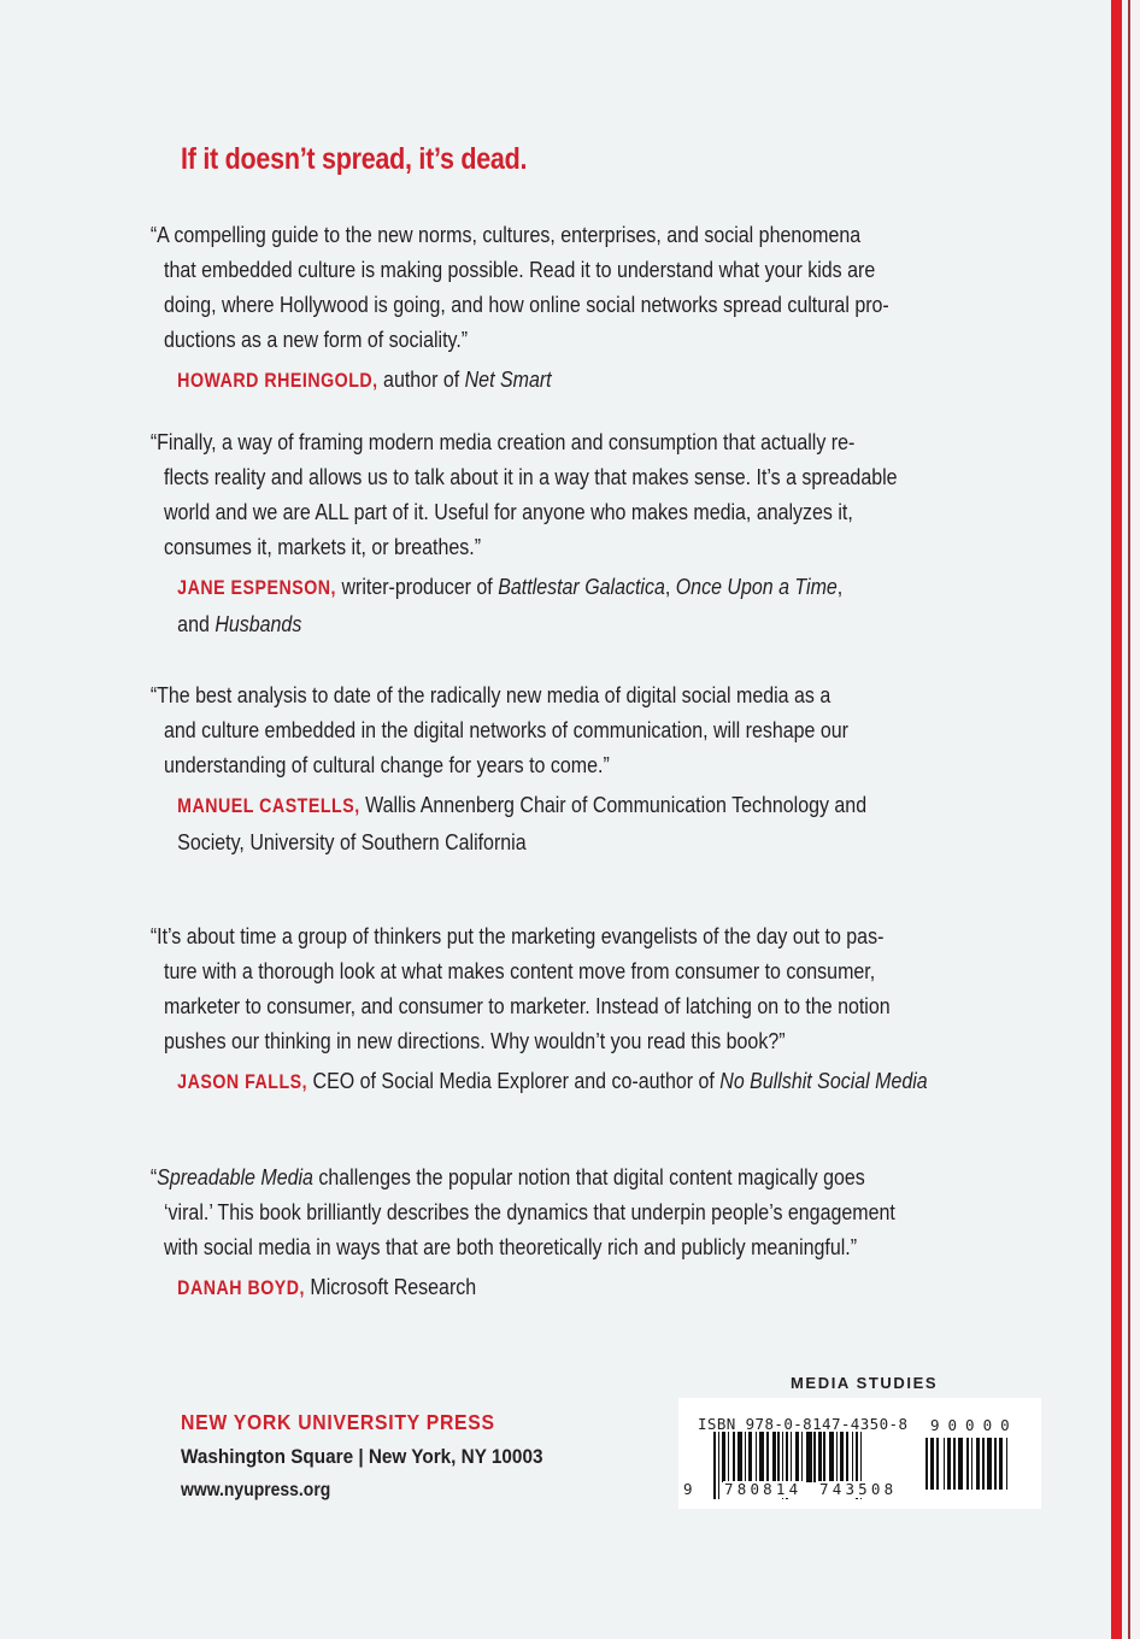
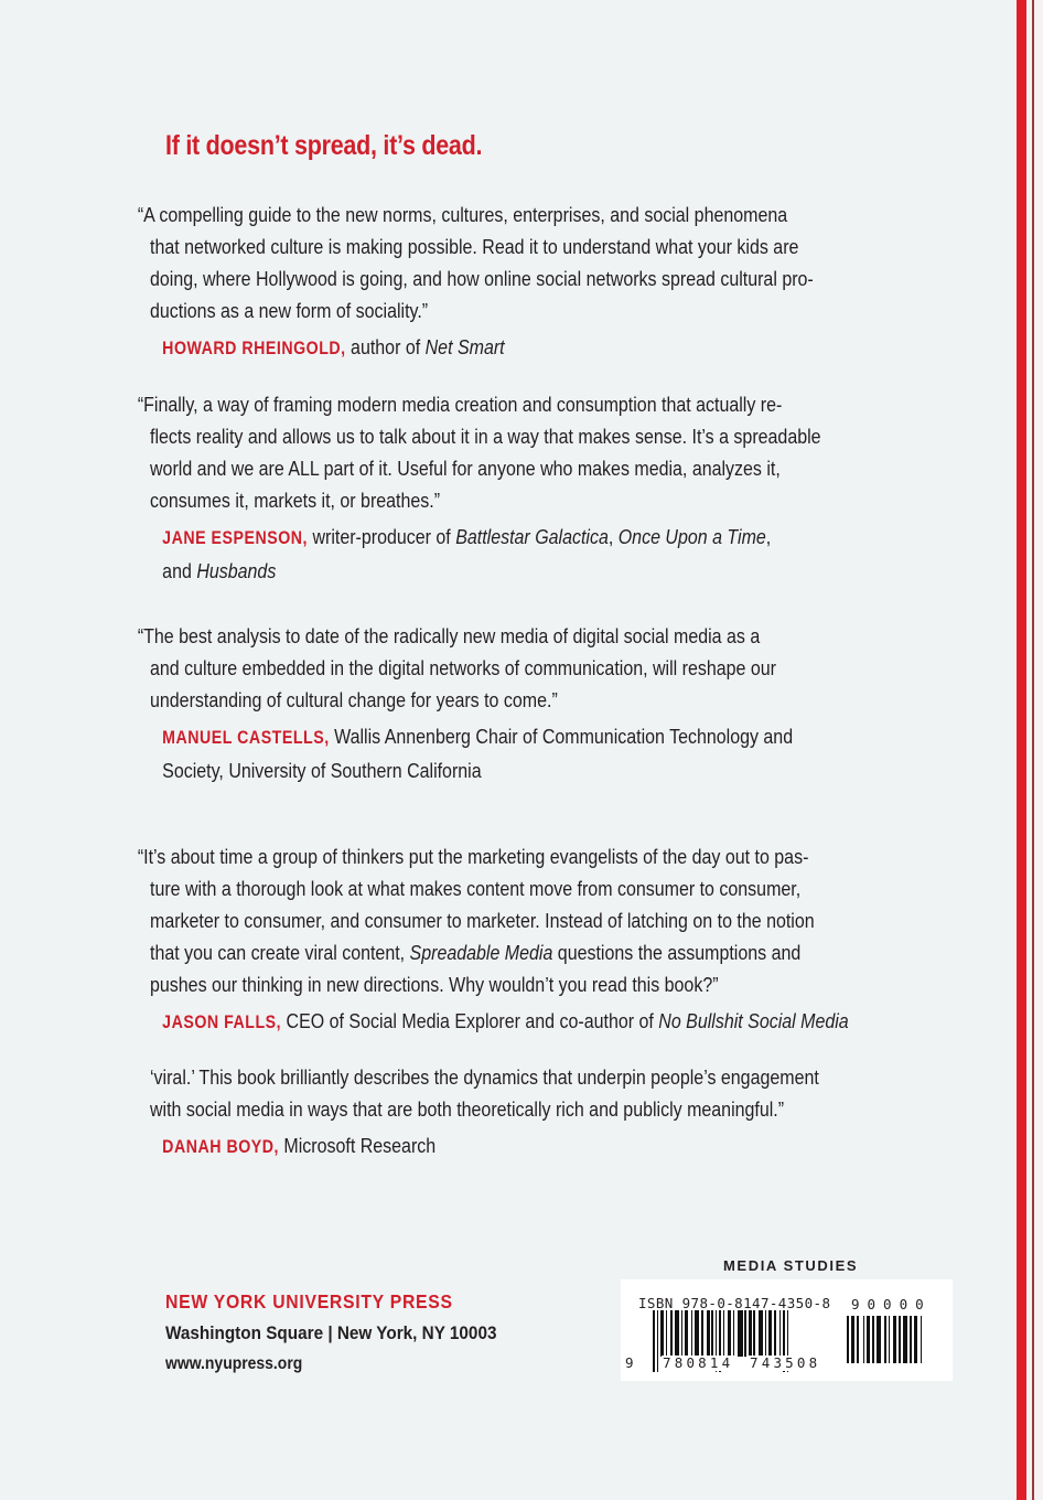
  If it doesn’t spread, it’s dead.
  “A compelling guide to the new norms, cultures, enterprises, and social phenomena
- that embedded culture is making possible. Read it to understand what your kids are
+ that networked culture is making possible. Read it to understand what your kids are
  doing, where Hollywood is going, and how online social networks spread cultural pro-
  ductions as a new form of sociality.”
  HOWARD RHEINGOLD, author of Net Smart
  “Finally, a way of framing modern media creation and consumption that actually re-
  flects reality and allows us to talk about it in a way that makes sense. It’s a spreadable
  world and we are ALL part of it. Useful for anyone who makes media, analyzes it,
  consumes it, markets it, or breathes.”
  JANE ESPENSON, writer-producer of Battlestar Galactica, Once Upon a Time,
  and Husbands
  “The best analysis to date of the radically new media of digital social media as a
  and culture embedded in the digital networks of communication, will reshape our
  understanding of cultural change for years to come.”
  MANUEL CASTELLS, Wallis Annenberg Chair of Communication Technology and
  Society, University of Southern California
  “It’s about time a group of thinkers put the marketing evangelists of the day out to pas-
  ture with a thorough look at what makes content move from consumer to consumer,
  marketer to consumer, and consumer to marketer. Instead of latching on to the notion
+ that you can create viral content, Spreadable Media questions the assumptions and
  pushes our thinking in new directions. Why wouldn’t you read this book?”
  JASON FALLS, CEO of Social Media Explorer and co-author of No Bullshit Social Media
- “Spreadable Media challenges the popular notion that digital content magically goes
  ‘viral.’ This book brilliantly describes the dynamics that underpin people’s engagement
  with social media in ways that are both theoretically rich and publicly meaningful.”
  DANAH BOYD, Microsoft Research
  NEW YORK UNIVERSITY PRESS
  Washington Square | New York, NY 10003
  www.nyupress.org
  MEDIA STUDIES
  ISBN 978-0-8147-4350-8
  90000
  9
  780814
  743508
